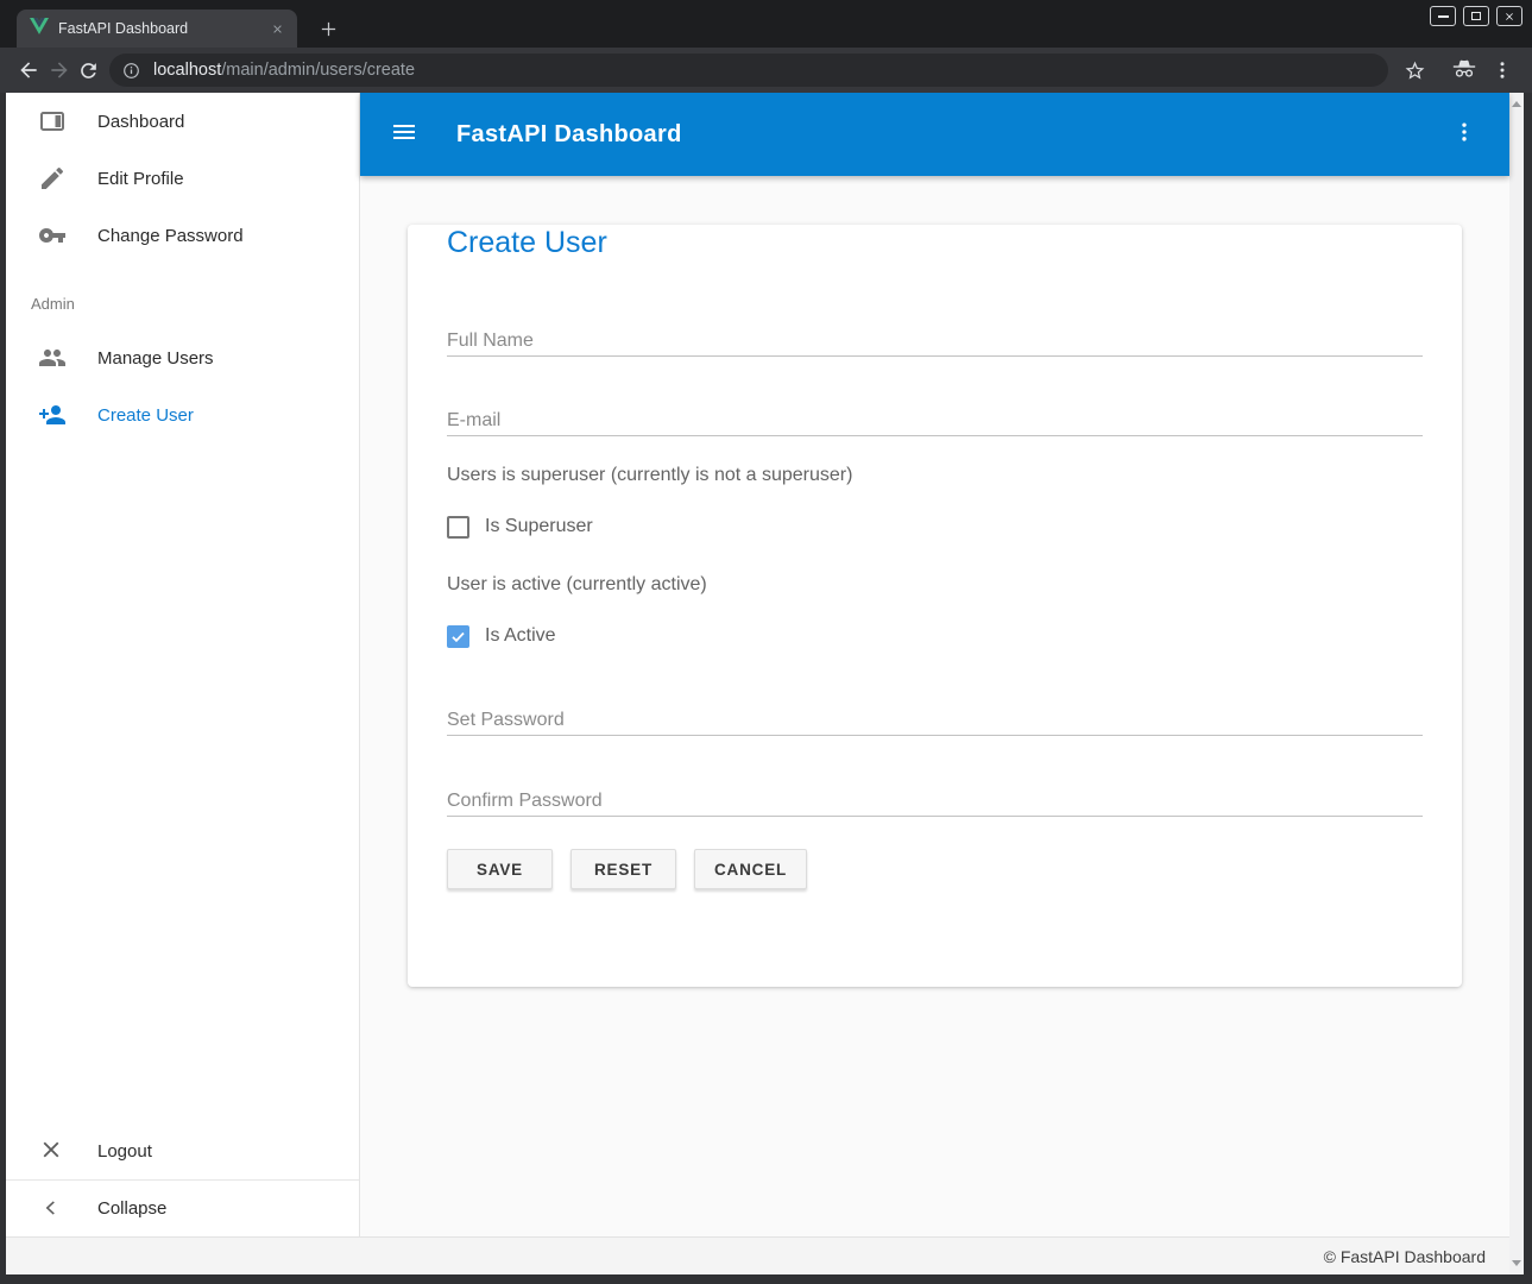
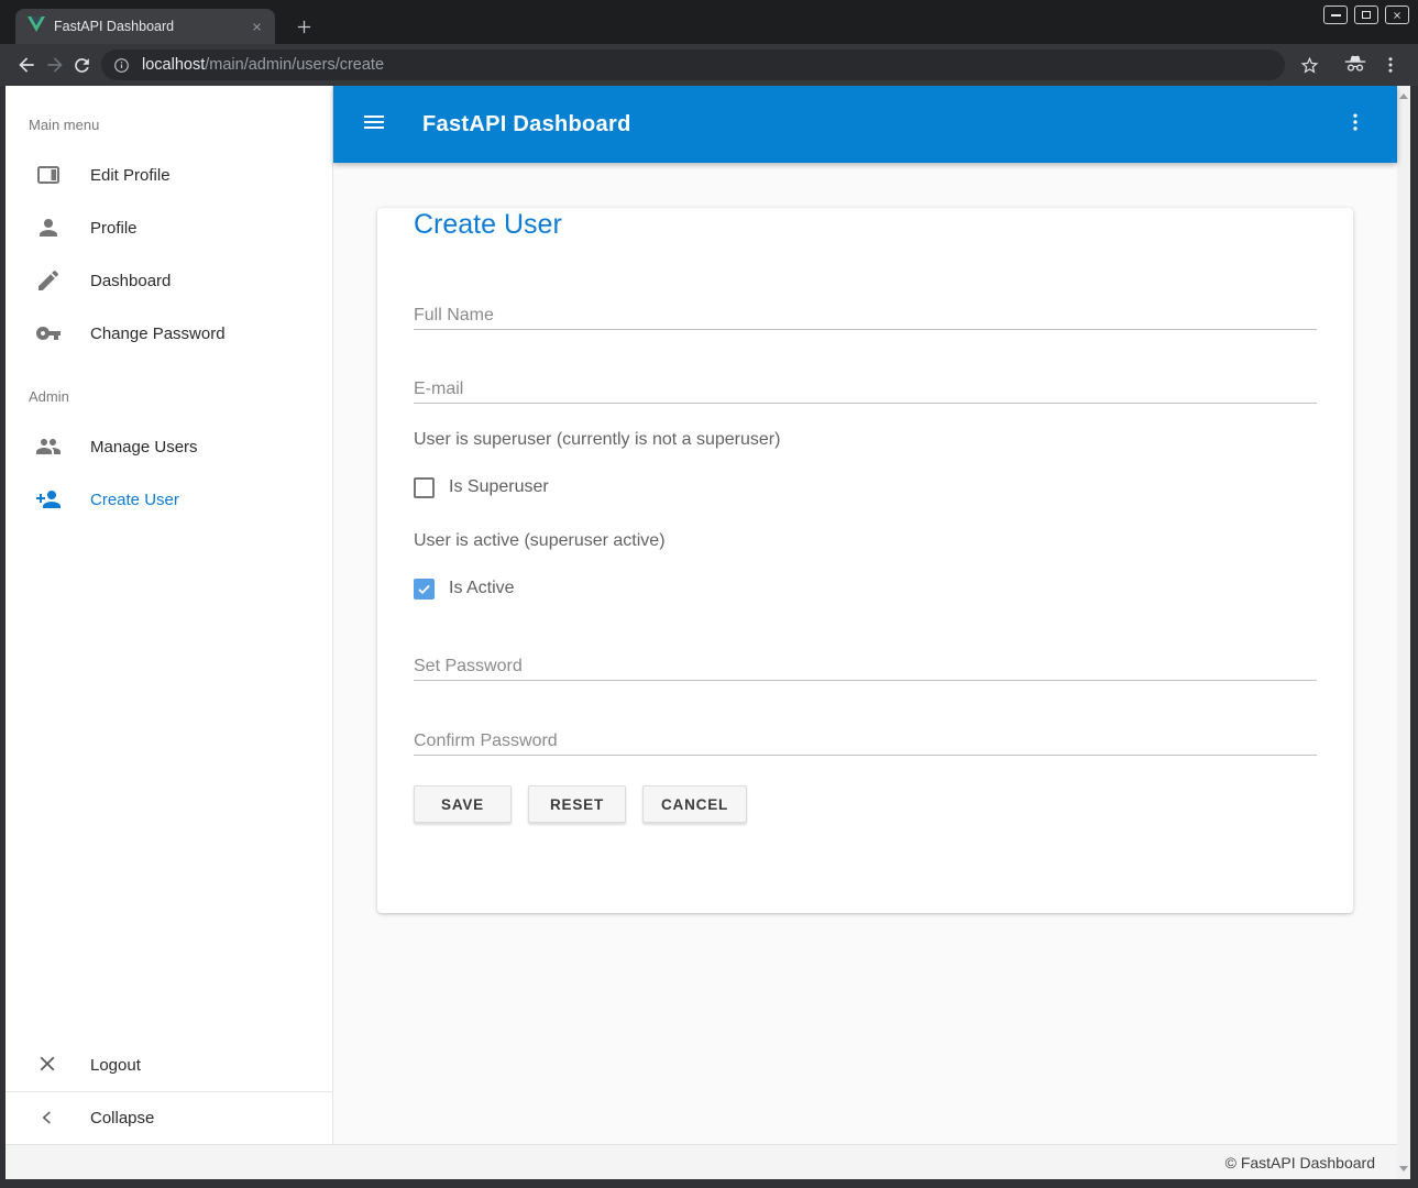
  FastAPI Dashboard
  localhost/main/admin/users/create
+ Main menu
- Dashboard
+ Edit Profile
+ Profile
- Edit Profile
+ Dashboard
  Change Password
  Admin
  Manage Users
  Create User
  Logout
  Collapse
  FastAPI Dashboard
  Create User
  Full Name
  E-mail
- Users is superuser (currently is not a superuser)
+ User is superuser (currently is not a superuser)
  Is Superuser
- User is active (currently active)
+ User is active (superuser active)
  Is Active
  Set Password
  Confirm Password
  SAVE
  RESET
  CANCEL
  © FastAPI Dashboard
